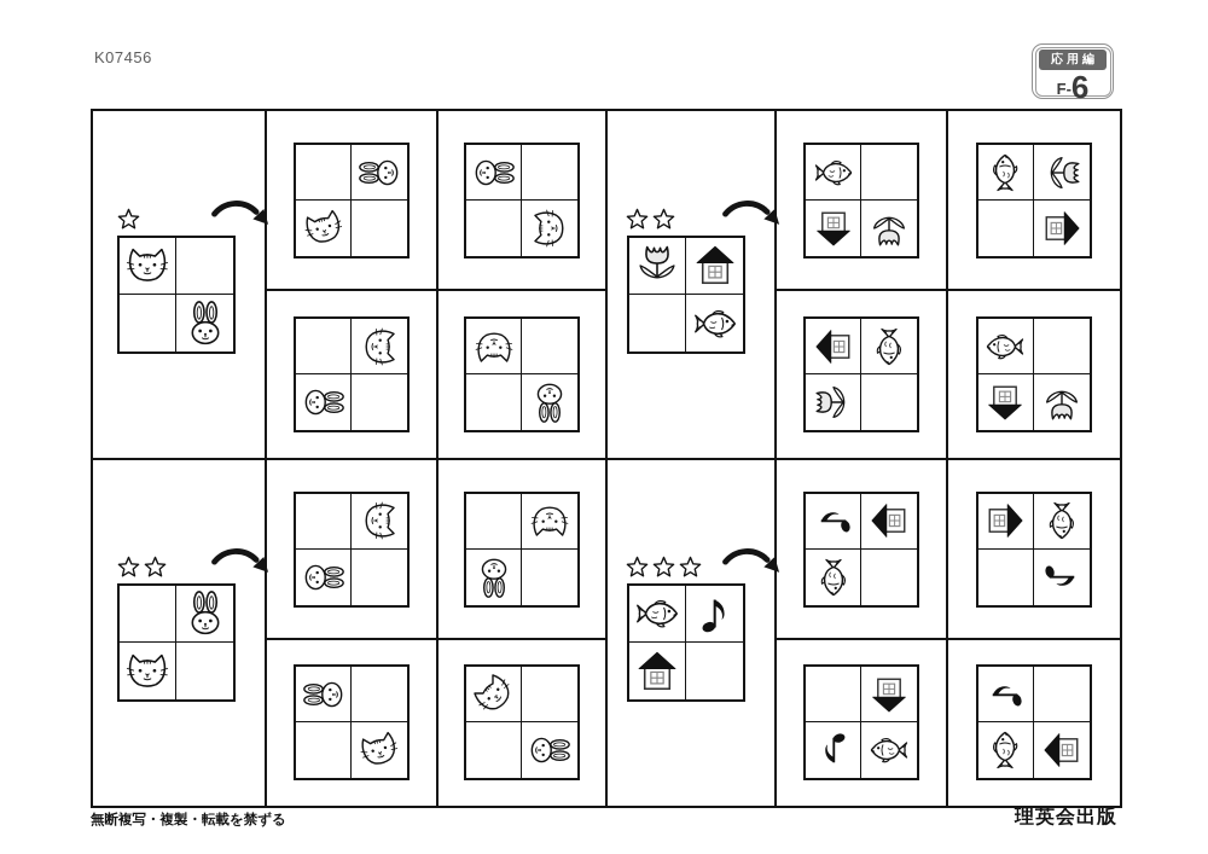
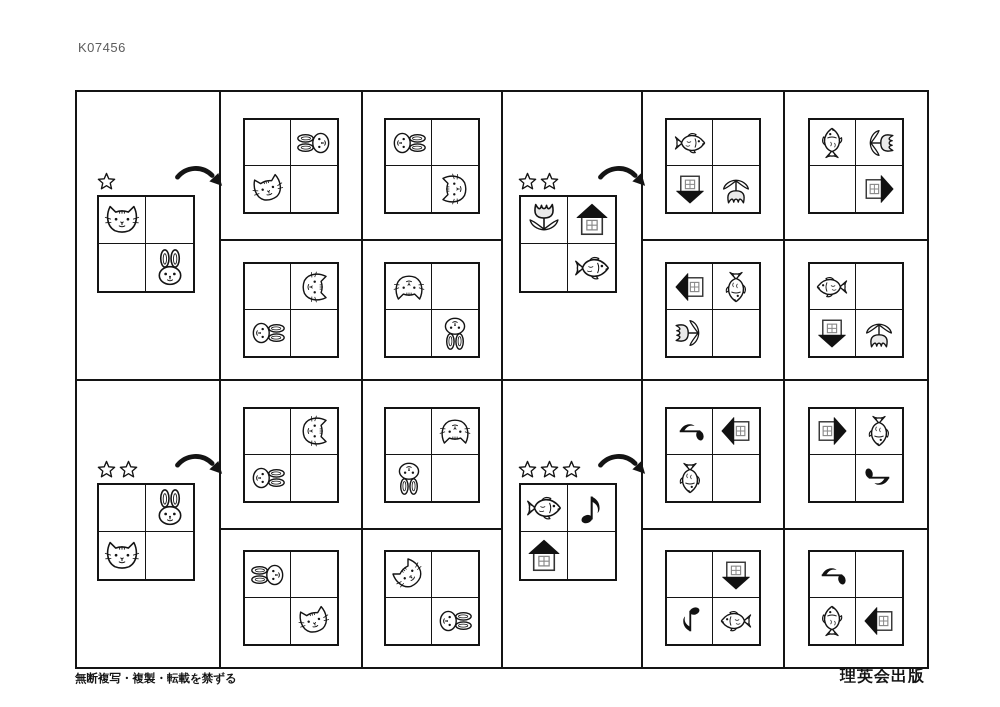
  K07456
- 応用編
- F-6
  無断複写・複製・転載を禁ずる
  理英会出版
